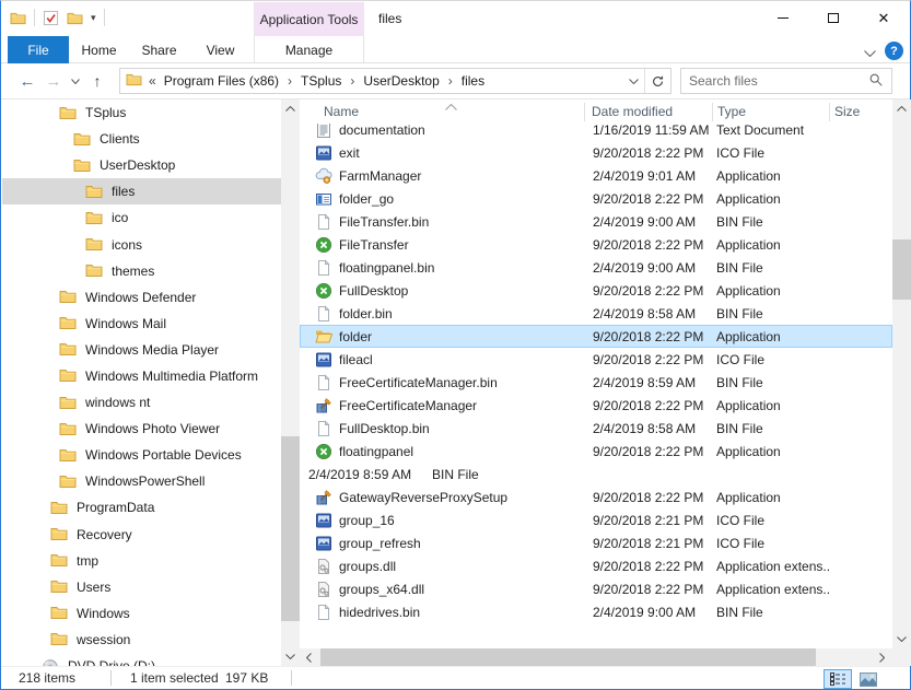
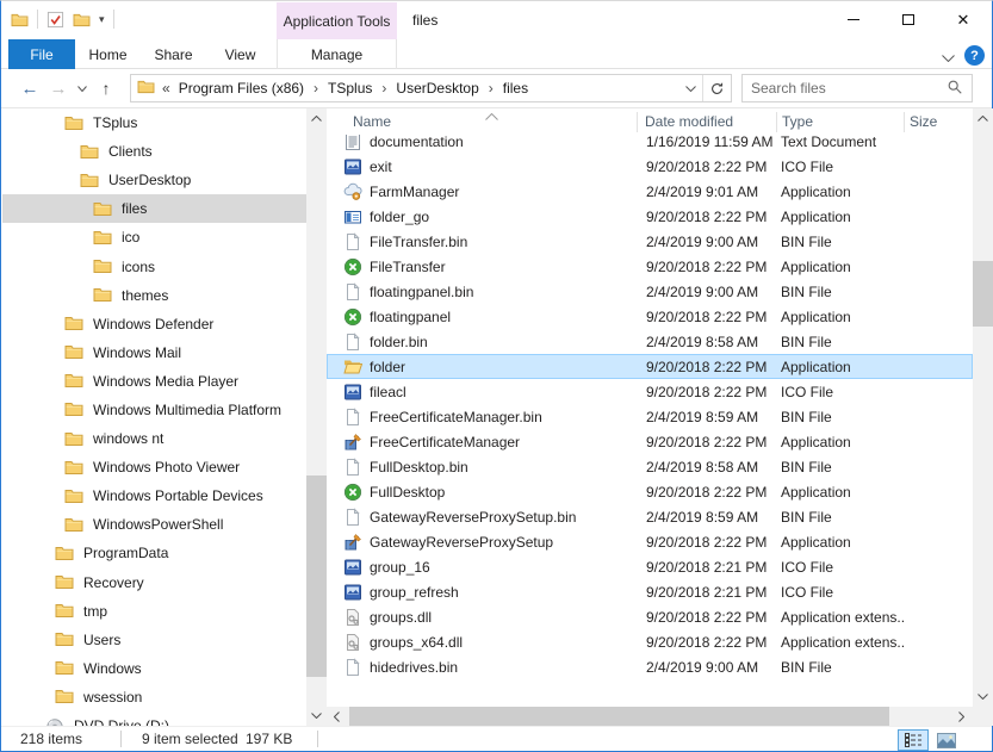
  ▾
  Application Tools
  files
  ✕
  File
  Home
  Share
  View
  Manage
  ?
  ←
  →
  ↑
  «
  Program Files (x86)
  ›
  TSplus
  ›
  UserDesktop
  ›
  files
  Search files
  TSplus
  Clients
  UserDesktop
  files
  ico
  icons
  themes
  Windows Defender
  Windows Mail
  Windows Media Player
  Windows Multimedia Platform
  windows nt
  Windows Photo Viewer
  Windows Portable Devices
  WindowsPowerShell
  ProgramData
  Recovery
  tmp
  Users
  Windows
  wsession
  Name
  Date modified
  Type
  Size
  documentation
  1/16/2019 11:59 AM
  Text Document
  exit
  9/20/2018 2:22 PM
  ICO File
  FarmManager
  2/4/2019 9:01 AM
  Application
  folder_go
  9/20/2018 2:22 PM
  Application
  FileTransfer.bin
  2/4/2019 9:00 AM
  BIN File
  FileTransfer
  9/20/2018 2:22 PM
  Application
  floatingpanel.bin
  2/4/2019 9:00 AM
  BIN File
- FullDesktop
+ floatingpanel
  9/20/2018 2:22 PM
  Application
  folder.bin
  2/4/2019 8:58 AM
  BIN File
  folder
  9/20/2018 2:22 PM
  Application
  fileacl
  9/20/2018 2:22 PM
  ICO File
  FreeCertificateManager.bin
  2/4/2019 8:59 AM
  BIN File
  FreeCertificateManager
  9/20/2018 2:22 PM
  Application
  FullDesktop.bin
  2/4/2019 8:58 AM
  BIN File
- floatingpanel
+ FullDesktop
  9/20/2018 2:22 PM
  Application
+ GatewayReverseProxySetup.bin
  2/4/2019 8:59 AM
  BIN File
  GatewayReverseProxySetup
  9/20/2018 2:22 PM
  Application
  group_16
  9/20/2018 2:21 PM
  ICO File
  group_refresh
  9/20/2018 2:21 PM
  ICO File
  groups.dll
  9/20/2018 2:22 PM
  Application extens..
  groups_x64.dll
  9/20/2018 2:22 PM
  Application extens..
  hidedrives.bin
  2/4/2019 9:00 AM
  BIN File
  218 items
- 1 item selected
+ 9 item selected
  197 KB
